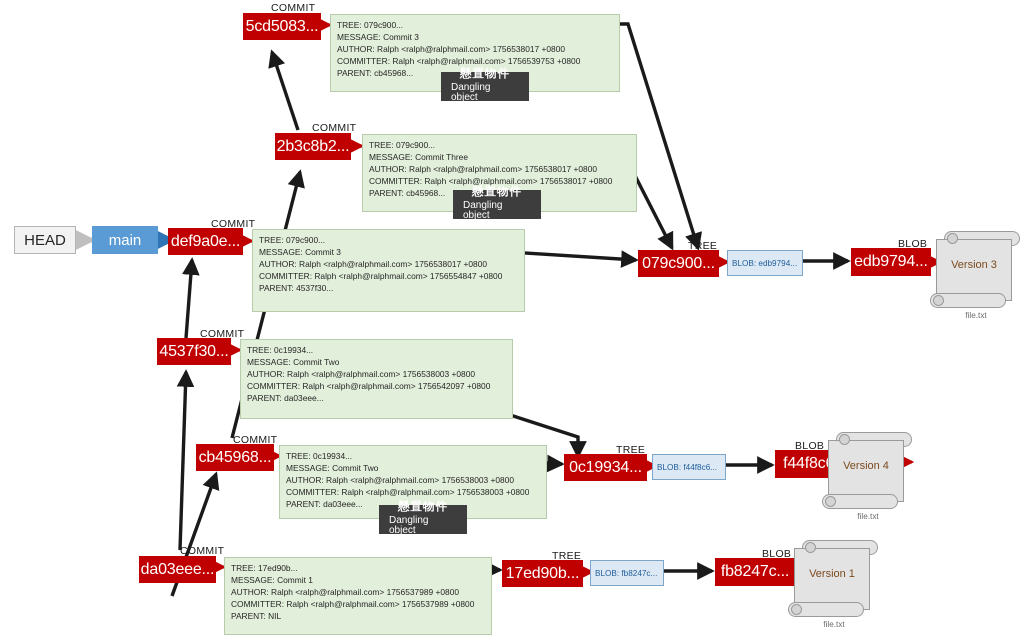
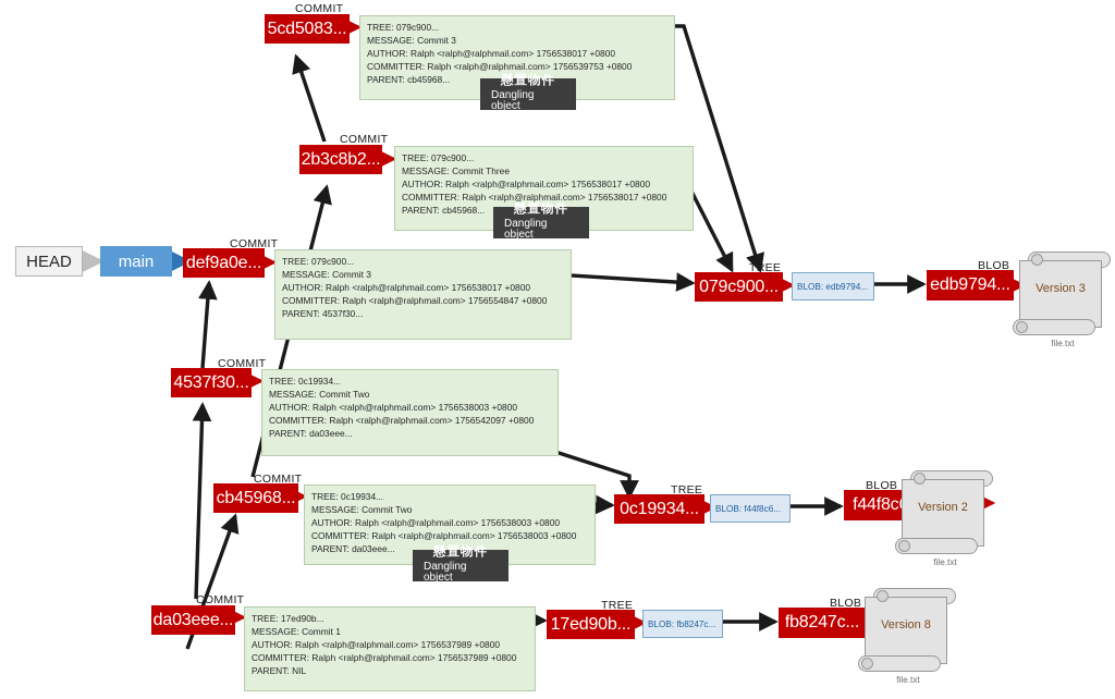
  HEAD
  main
  COMMIT
  5cd5083...
  TREE: 079c900...
  MESSAGE: Commit 3
  AUTHOR: Ralph <ralph@ralphmail.com> 1756538017 +0800
  COMMITTER: Ralph <ralph@ralphmail.com> 1756539753 +0800
  PARENT: cb45968...
  懸置物件
  Dangling object
  COMMIT
  2b3c8b2...
  TREE: 079c900...
  MESSAGE: Commit Three
  AUTHOR: Ralph <ralph@ralphmail.com> 1756538017 +0800
  COMMITTER: Ralph <ralph@ralphmail.com> 1756538017 +0800
  PARENT: cb45968...
  懸置物件
  Dangling object
  COMMIT
  def9a0e...
  TREE: 079c900...
  MESSAGE: Commit 3
  AUTHOR: Ralph <ralph@ralphmail.com> 1756538017 +0800
  COMMITTER: Ralph <ralph@ralphmail.com> 1756554847 +0800
  PARENT: 4537f30...
  COMMIT
  4537f30...
  TREE: 0c19934...
  MESSAGE: Commit Two
  AUTHOR: Ralph <ralph@ralphmail.com> 1756538003 +0800
  COMMITTER: Ralph <ralph@ralphmail.com> 1756542097 +0800
  PARENT: da03eee...
  COMMIT
  cb45968...
  TREE: 0c19934...
  MESSAGE: Commit Two
  AUTHOR: Ralph <ralph@ralphmail.com> 1756538003 +0800
  COMMITTER: Ralph <ralph@ralphmail.com> 1756538003 +0800
  PARENT: da03eee...
  懸置物件
  Dangling object
  COMMIT
  da03eee...
  TREE: 17ed90b...
  MESSAGE: Commit 1
  AUTHOR: Ralph <ralph@ralphmail.com> 1756537989 +0800
  COMMITTER: Ralph <ralph@ralphmail.com> 1756537989 +0800
  PARENT: NIL
  TREE
  079c900...
  BLOB: edb9794...
  TREE
  0c19934...
  BLOB: f44f8c6...
  TREE
  17ed90b...
  BLOB: fb8247c...
  BLOB
  edb9794...
  Version 3
  file.txt
  BLOB
- Version 4
+ Version 2
  file.txt
  BLOB
  fb8247c...
- Version 1
+ Version 8
  file.txt
